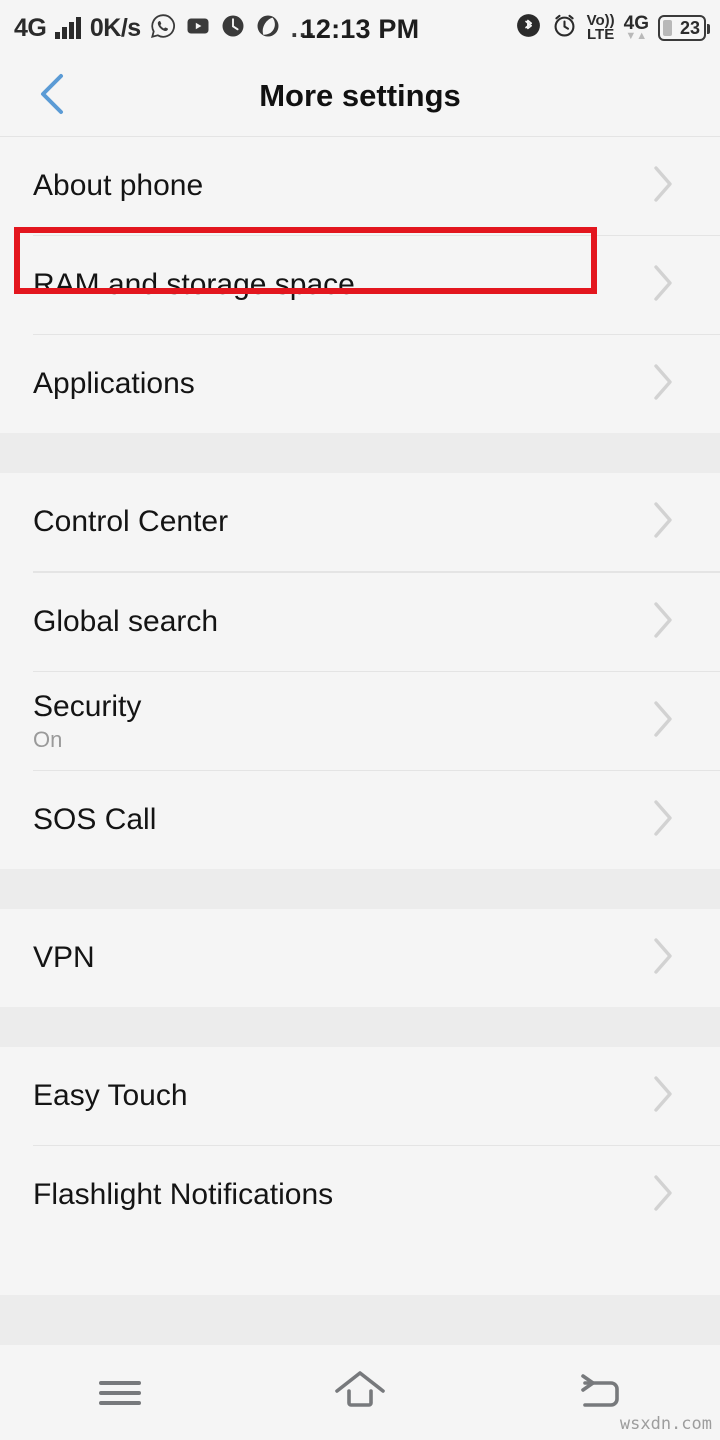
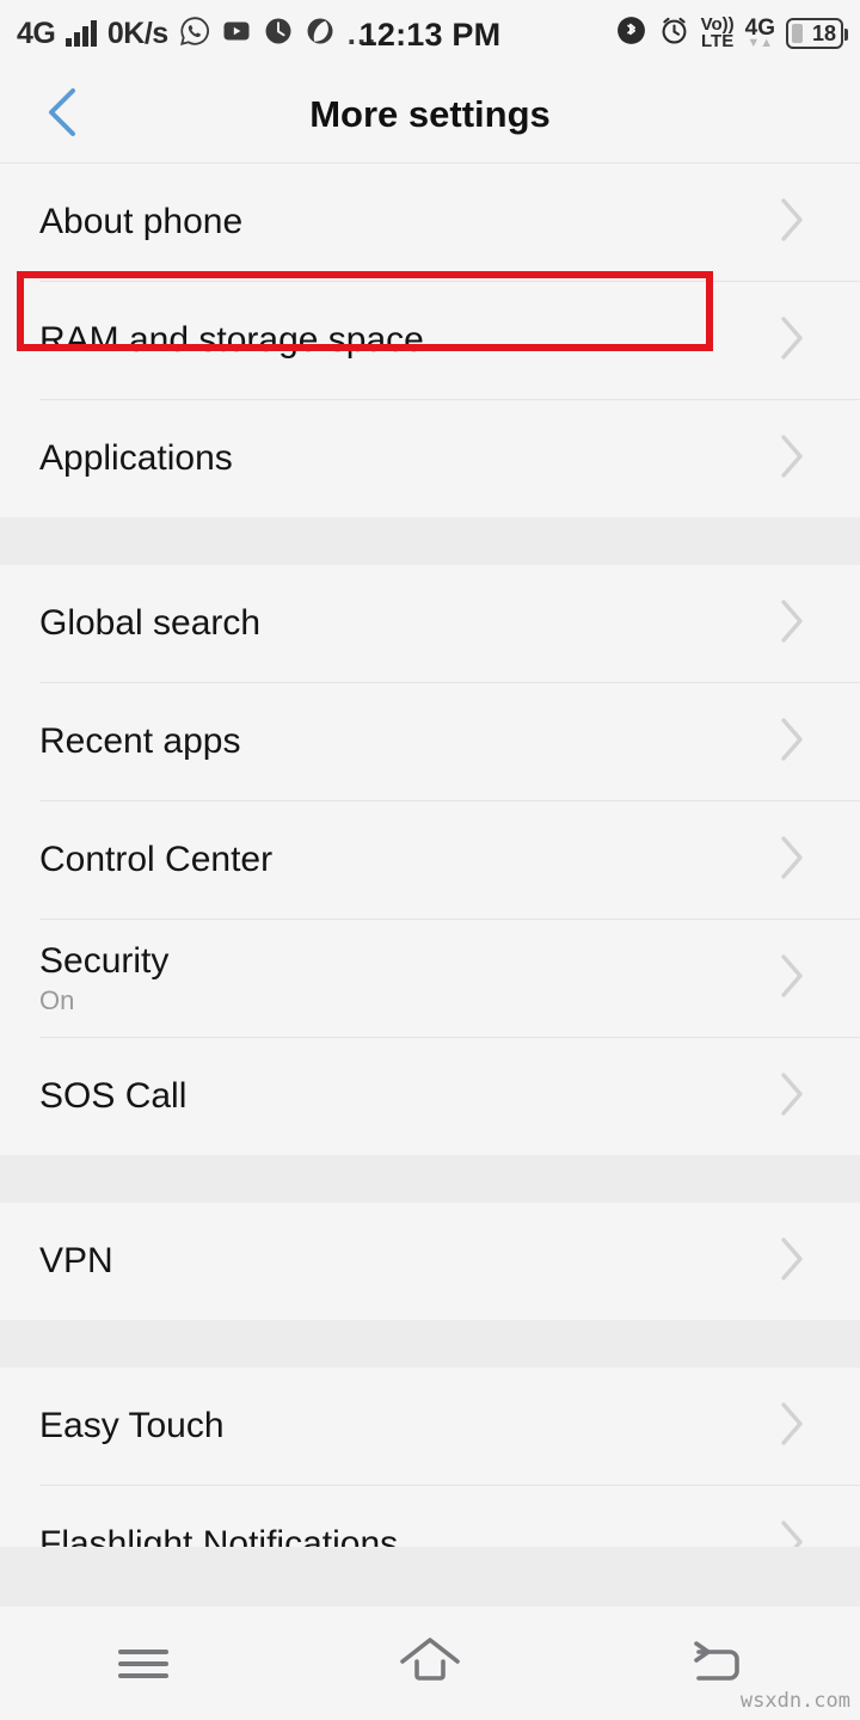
  4G
  0K/s
  …
  12:13 PM
  Vo))
  LTE
  4G
  ▼▲
- 23
+ 18
  More settings
  About phone
  RAM and storage space
  Applications
- Control Center
+ Global search
+ Recent apps
- Global search
+ Control Center
  Security
  On
  SOS Call
  VPN
  Easy Touch
  Flashlight Notifications
  wsxdn.com
